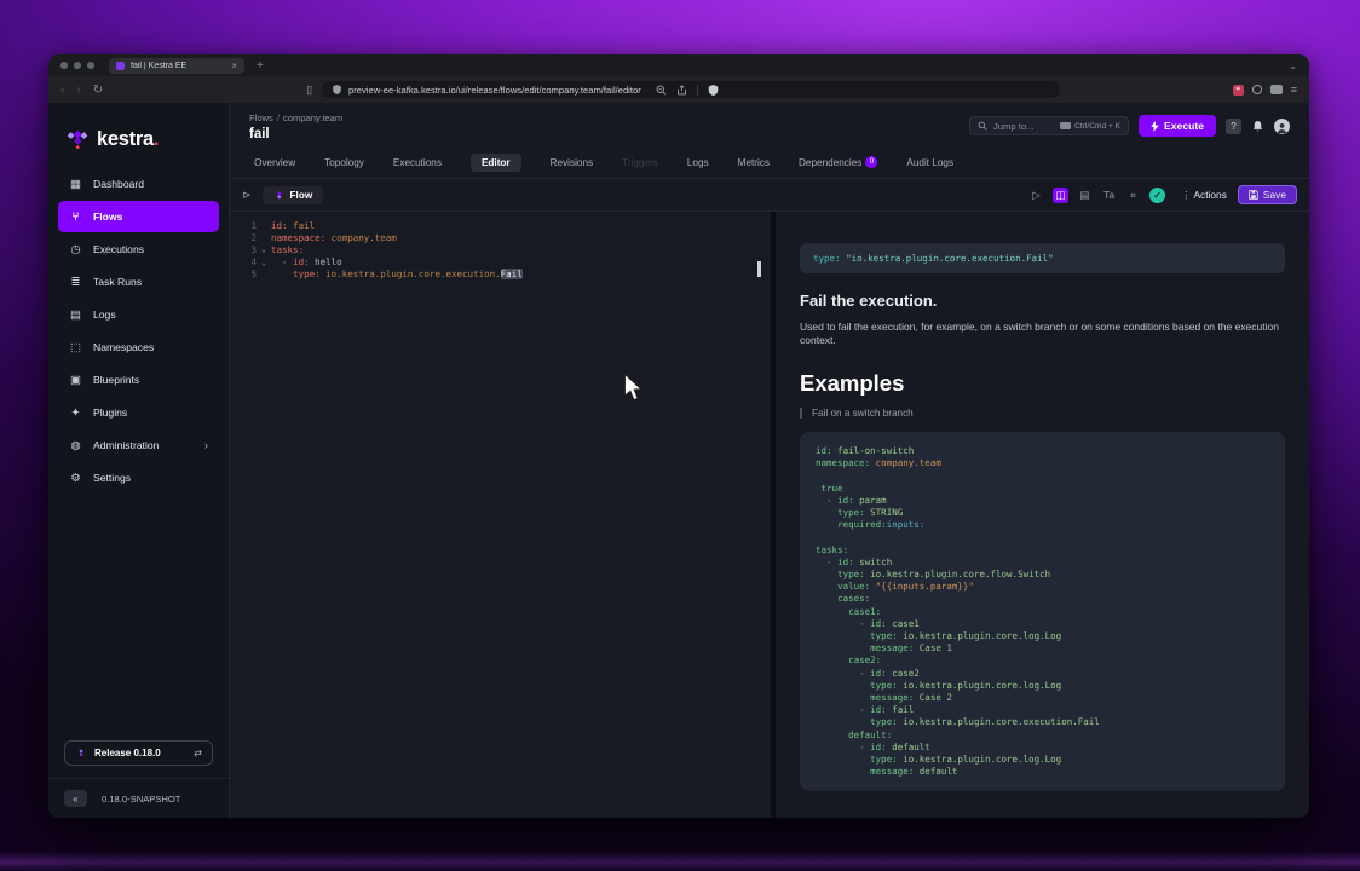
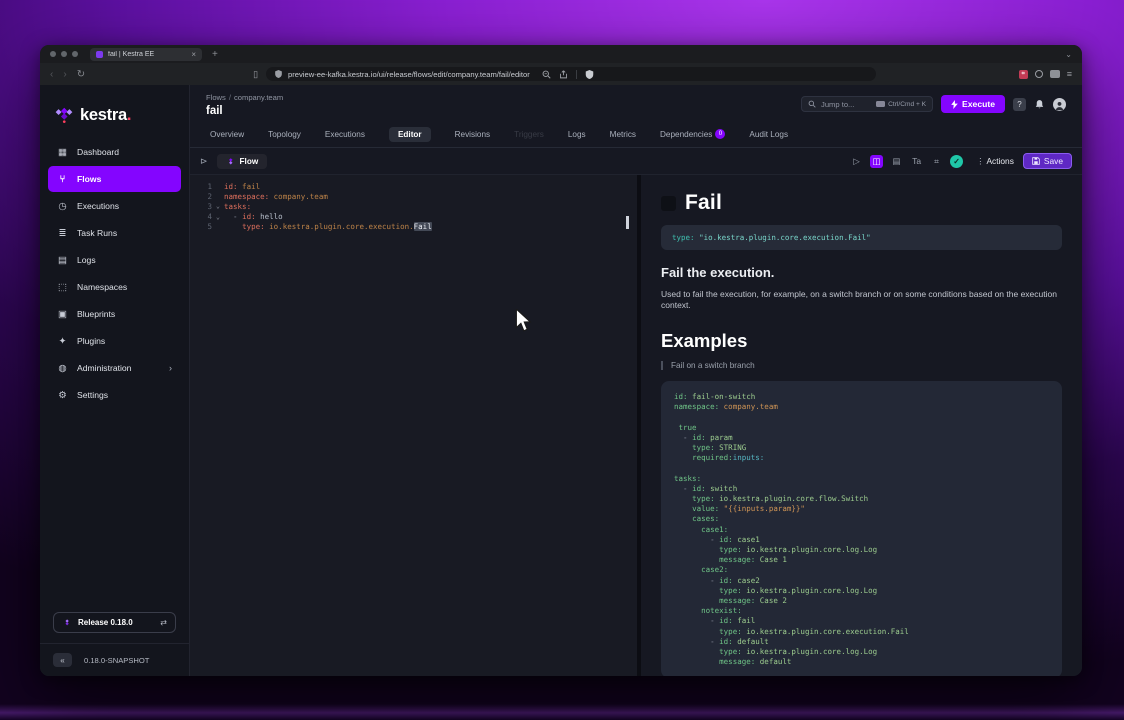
  ×
  +
  ⌄
  ‹
  ›
  ↻
  ▯
  preview-ee-kafka.kestra.io/ui/release/flows/edit/company.team/fail/editor
  ≡
  kestra.
  ▦
  Dashboard
  ⑂
  Flows
  ◷
  Executions
  ≣
  Task Runs
  ▤
  Logs
  ⬚
  Namespaces
  ▣
  Blueprints
  ✦
  Plugins
  ◍
  Administration
  ›
  ⚙
  Settings
  Release 0.18.0
  ⇄
  «
  0.18.0-SNAPSHOT
  Flows / company.team
  fail
  Jump to...
  Execute
  ?
  Overview
  Topology
  Executions
  Editor
  Revisions
  Triggers
  Logs
  Metrics
  Dependencies
  Audit Logs
  ⊳
  Flow
  ▷
  ◫
  ▤
  Ta
  ⌗
  ✓
  ⋮ Actions
  Save
  1
  id: fail
  2
  namespace: company.team
  3
  ⌄
  tasks:
  4
  ⌄
  - id: hello
  5
  type: io.kestra.plugin.core.execution.Fail
+ Fail
  type: "io.kestra.plugin.core.execution.Fail"
  Fail the execution.
  Used to fail the execution, for example, on a switch branch or on some conditions based on the execution context.
  Examples
  Fail on a switch branch
  id: fail-on-switch
  namespace: company.team
  true
  - id: param
  type: STRING
  required:inputs:
  tasks:
  - id: switch
  type: io.kestra.plugin.core.flow.Switch
  value: "{{inputs.param}}"
  cases:
  case1:
  - id: case1
  type: io.kestra.plugin.core.log.Log
  message: Case 1
  case2:
  - id: case2
  type: io.kestra.plugin.core.log.Log
  message: Case 2
+ notexist:
  - id: fail
  type: io.kestra.plugin.core.execution.Fail
- default:
  - id: default
  type: io.kestra.plugin.core.log.Log
  message: default
